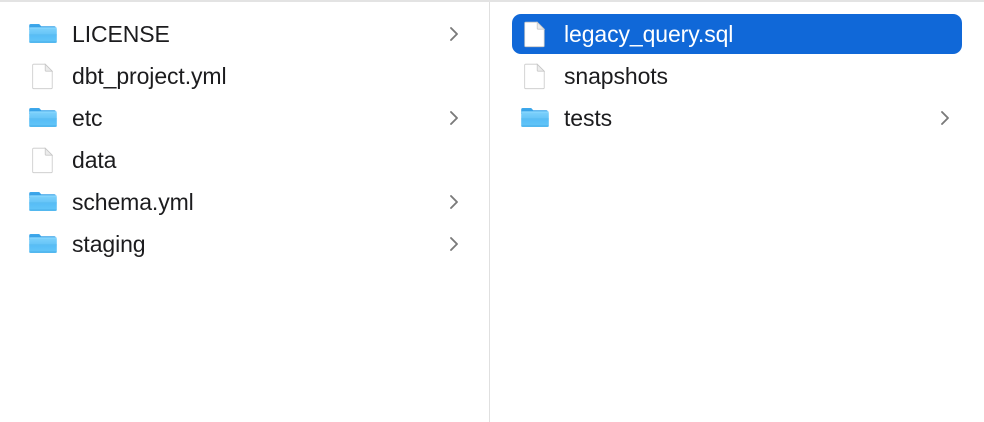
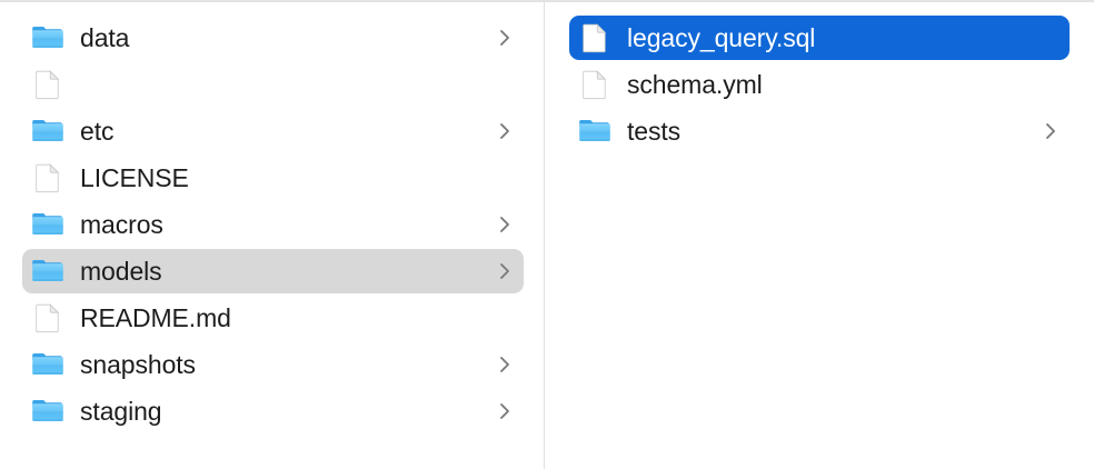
- LICENSE
+ data
- dbt_project.yml
  etc
- data
+ LICENSE
+ macros
+ models
+ README.md
- schema.yml
+ snapshots
  staging
  legacy_query.sql
- snapshots
+ schema.yml
  tests
